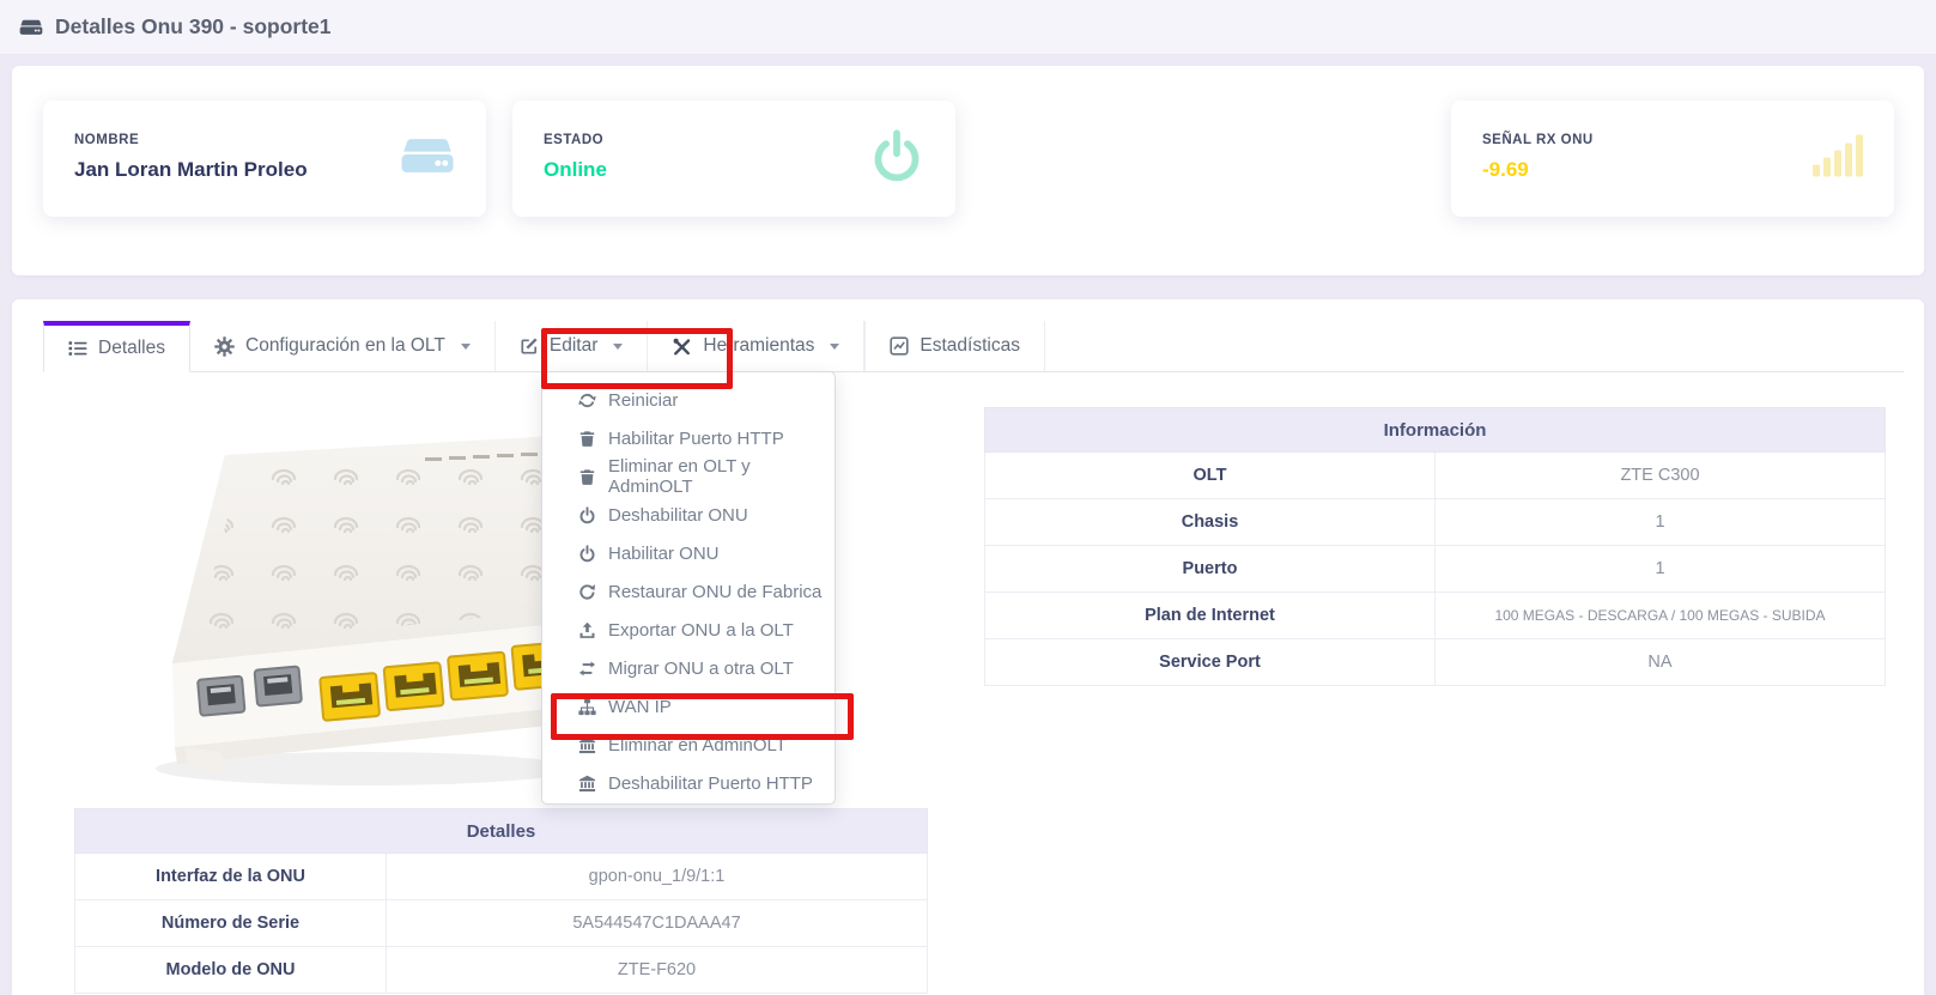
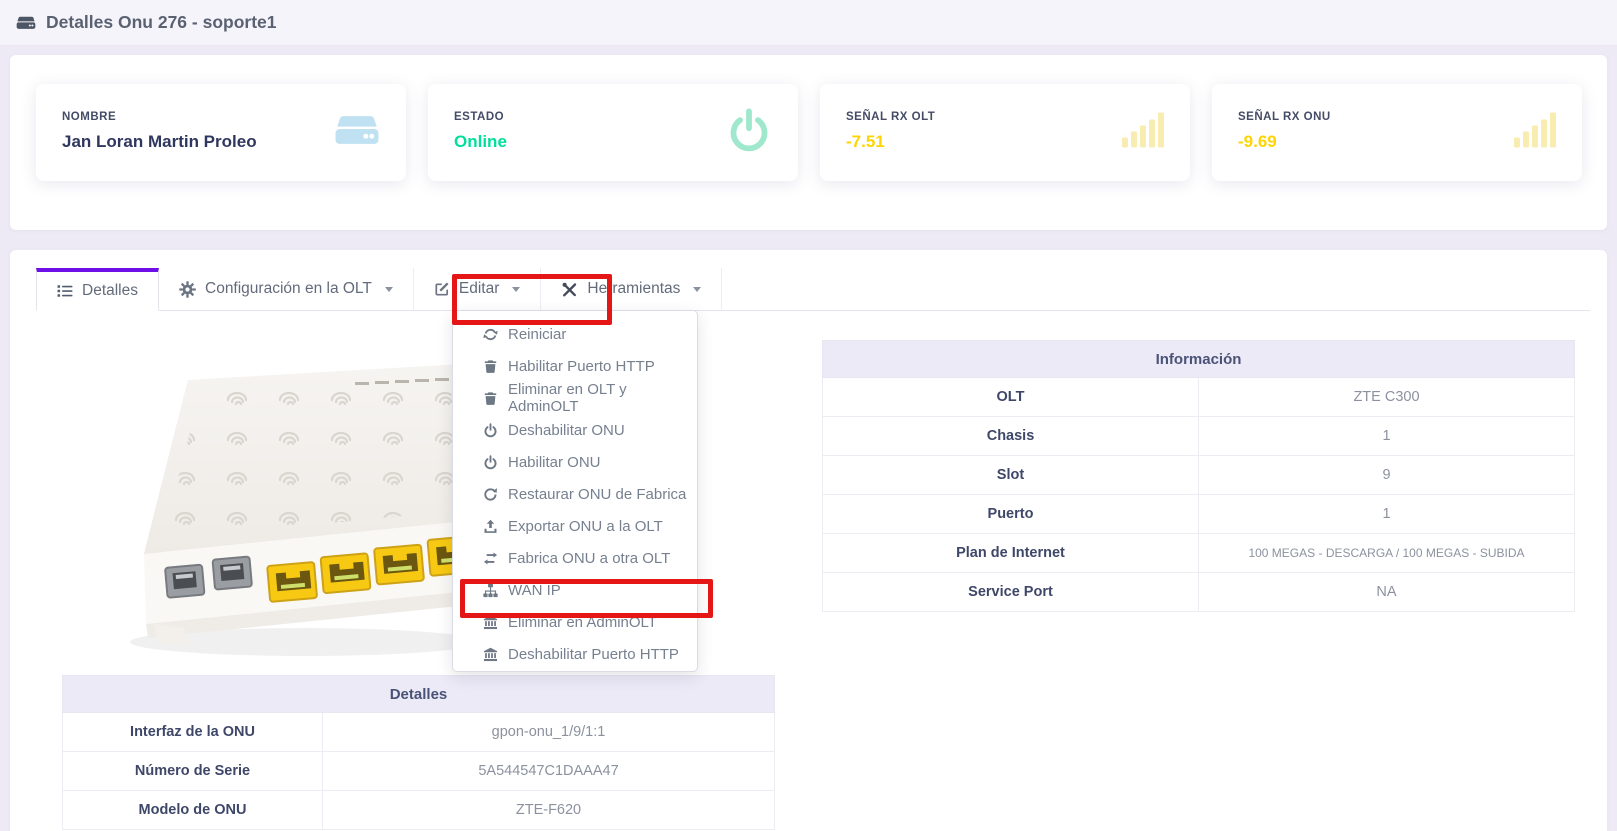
- Detalles Onu 390 - soporte1
+ Detalles Onu 276 - soporte1
  NOMBRE
  Jan Loran Martin Proleo
  ESTADO
  Online
+ SEÑAL RX OLT
+ -7.51
  SEÑAL RX ONU
  -9.69
  Detalles
  Configuración en la OLT
  Editar
  Herramientas
- Estadísticas
  Reiniciar
  Habilitar Puerto HTTP
  Eliminar en OLT y AdminOLT
  Deshabilitar ONU
  Habilitar ONU
  Restaurar ONU de Fabrica
  Exportar ONU a la OLT
- Migrar ONU a otra OLT
+ Fabrica ONU a otra OLT
  WAN IP
  Eliminar en AdminOLT
  Deshabilitar Puerto HTTP
  Información
  OLT	ZTE C300
  Chasis	1
+ Slot	9
  Puerto	1
  Plan de Internet	100 MEGAS - DESCARGA / 100 MEGAS - SUBIDA
  Service Port	NA
  Detalles
  Interfaz de la ONU	gpon-onu_1/9/1:1
  Número de Serie	5A544547C1DAAA47
  Modelo de ONU	ZTE-F620
